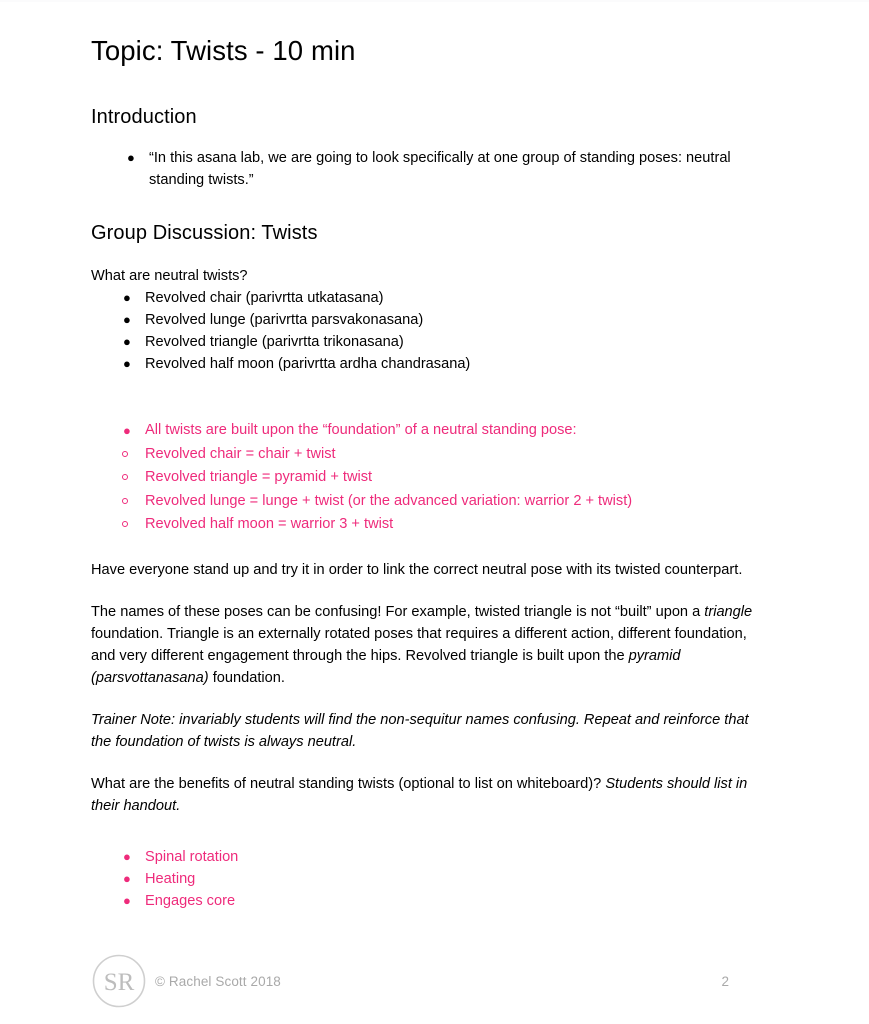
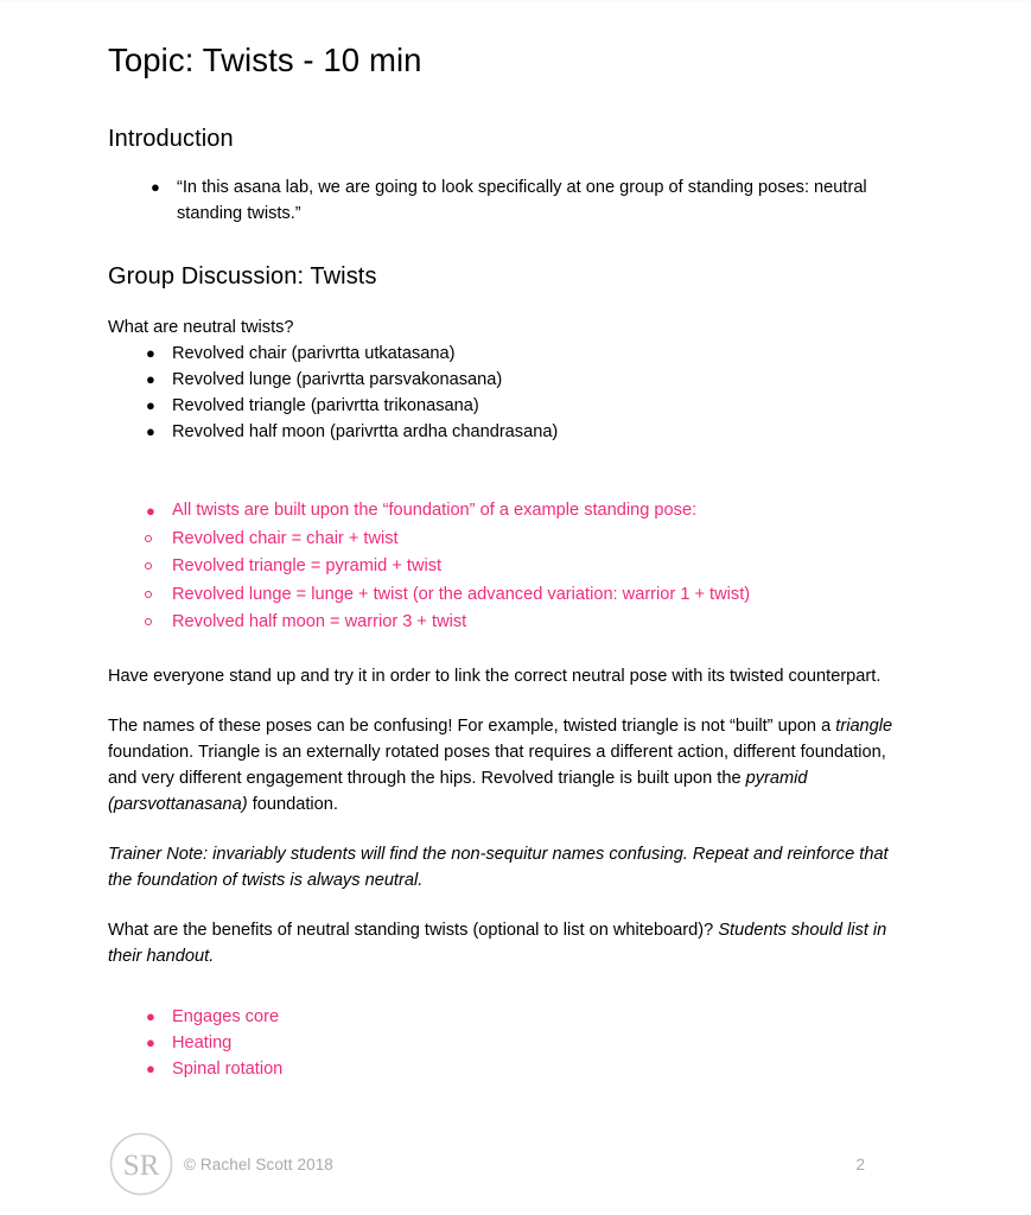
  Topic: Twists - 10 min
  Introduction
  ●
  “In this asana lab, we are going to look specifically at one group of standing poses: neutral standing twists.”
  Group Discussion: Twists
  What are neutral twists?
  ●
  Revolved chair (parivrtta utkatasana)
  ●
  Revolved lunge (parivrtta parsvakonasana)
  ●
  Revolved triangle (parivrtta trikonasana)
  ●
  Revolved half moon (parivrtta ardha chandrasana)
  ●
- All twists are built upon the “foundation” of a neutral standing pose:
+ All twists are built upon the “foundation” of a example standing pose:
  Revolved chair = chair + twist
  Revolved triangle = pyramid + twist
- Revolved lunge = lunge + twist (or the advanced variation: warrior 2 + twist)
+ Revolved lunge = lunge + twist (or the advanced variation: warrior 1 + twist)
  Revolved half moon = warrior 3 + twist
  Have everyone stand up and try it in order to link the correct neutral pose with its twisted counterpart.
  The names of these poses can be confusing! For example, twisted triangle is not “built” upon a triangle foundation. Triangle is an externally rotated poses that requires a different action, different foundation, and very different engagement through the hips. Revolved triangle is built upon the pyramid (parsvottanasana) foundation.
  Trainer Note: invariably students will find the non-sequitur names confusing. Repeat and reinforce that the foundation of twists is always neutral.
  What are the benefits of neutral standing twists (optional to list on whiteboard)? Students should list in their handout.
  ●
- Spinal rotation
+ Engages core
  ●
  Heating
  ●
- Engages core
+ Spinal rotation
  SR
  © Rachel Scott 2018
  2
